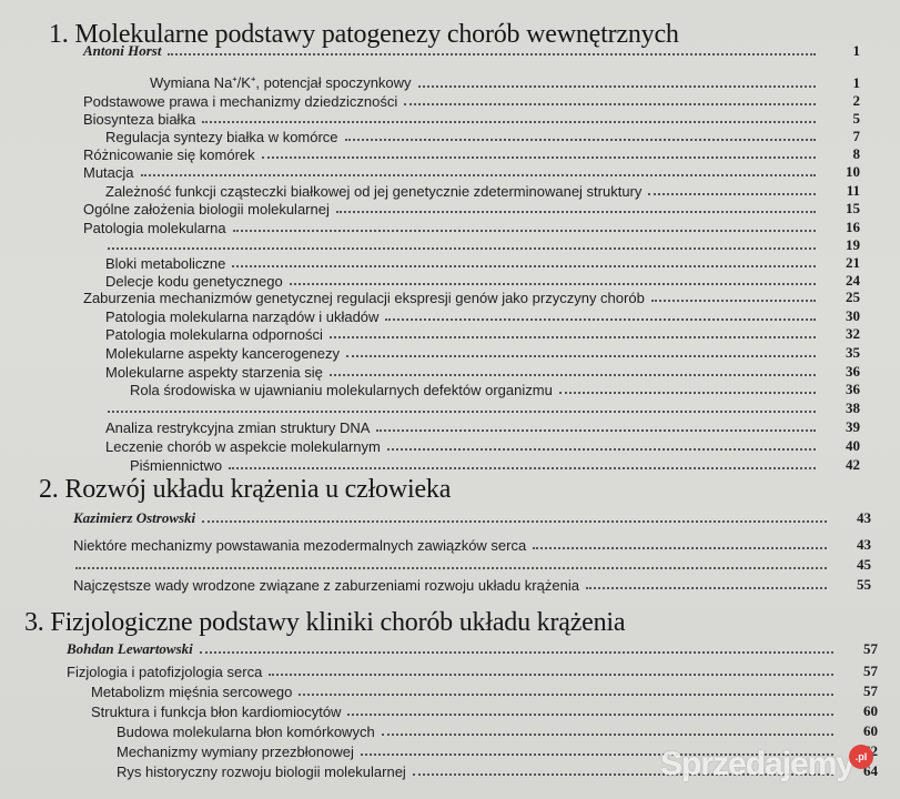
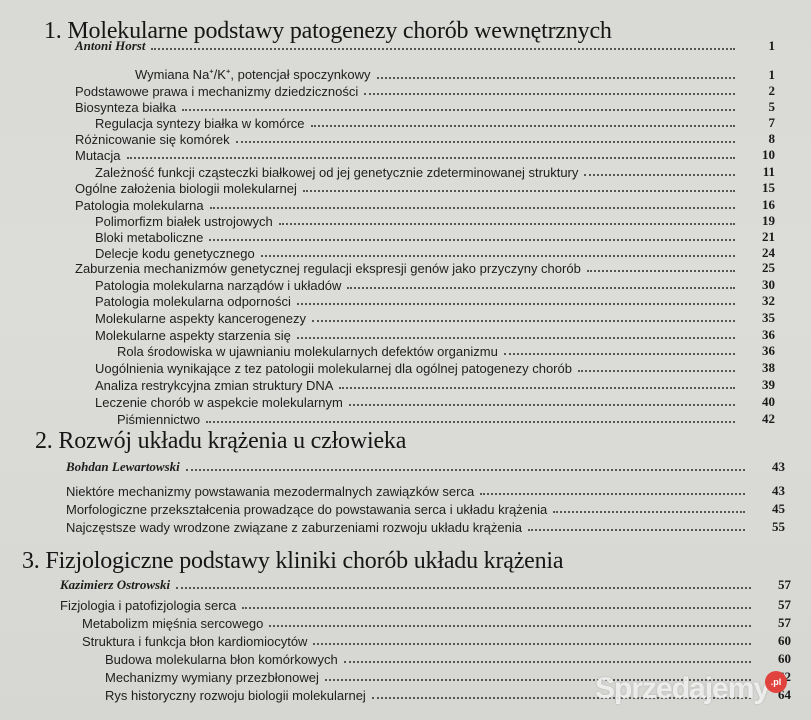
  1. Molekularne podstawy patogenezy chorób wewnętrznych
  Antoni Horst
  1
  Wymiana Na⁺/K⁺, potencjał spoczynkowy
  1
  Podstawowe prawa i mechanizmy dziedziczności
  2
  Biosynteza białka
  5
  Regulacja syntezy białka w komórce
  7
  Różnicowanie się komórek
  8
  Mutacja
  10
  Zależność funkcji cząsteczki białkowej od jej genetycznie zdeterminowanej struktury
  11
  Ogólne założenia biologii molekularnej
  15
  Patologia molekularna
  16
+ Polimorfizm białek ustrojowych
  19
  Bloki metaboliczne
  21
  Delecje kodu genetycznego
  24
  Zaburzenia mechanizmów genetycznej regulacji ekspresji genów jako przyczyny chorób
  25
  Patologia molekularna narządów i układów
  30
  Patologia molekularna odporności
  32
  Molekularne aspekty kancerogenezy
  35
  Molekularne aspekty starzenia się
  36
  Rola środowiska w ujawnianiu molekularnych defektów organizmu
  36
+ Uogólnienia wynikające z tez patologii molekularnej dla ogólnej patogenezy chorób
  38
  Analiza restrykcyjna zmian struktury DNA
  39
  Leczenie chorób w aspekcie molekularnym
  40
  Piśmiennictwo
  42
  2. Rozwój układu krążenia u człowieka
- Kazimierz Ostrowski
+ Bohdan Lewartowski
  43
  Niektóre mechanizmy powstawania mezodermalnych zawiązków serca
  43
+ Morfologiczne przekształcenia prowadzące do powstawania serca i układu krążenia
  45
  Najczęstsze wady wrodzone związane z zaburzeniami rozwoju układu krążenia
  55
  3. Fizjologiczne podstawy kliniki chorób układu krążenia
- Bohdan Lewartowski
+ Kazimierz Ostrowski
  57
  Fizjologia i patofizjologia serca
  57
  Metabolizm mięśnia sercowego
  57
  Struktura i funkcja błon kardiomiocytów
  60
  Budowa molekularna błon komórkowych
  60
  Mechanizmy wymiany przezbłonowej
  Rys historyczny rozwoju biologii molekularnej
  64
  Sprzedajemy
  .pl
